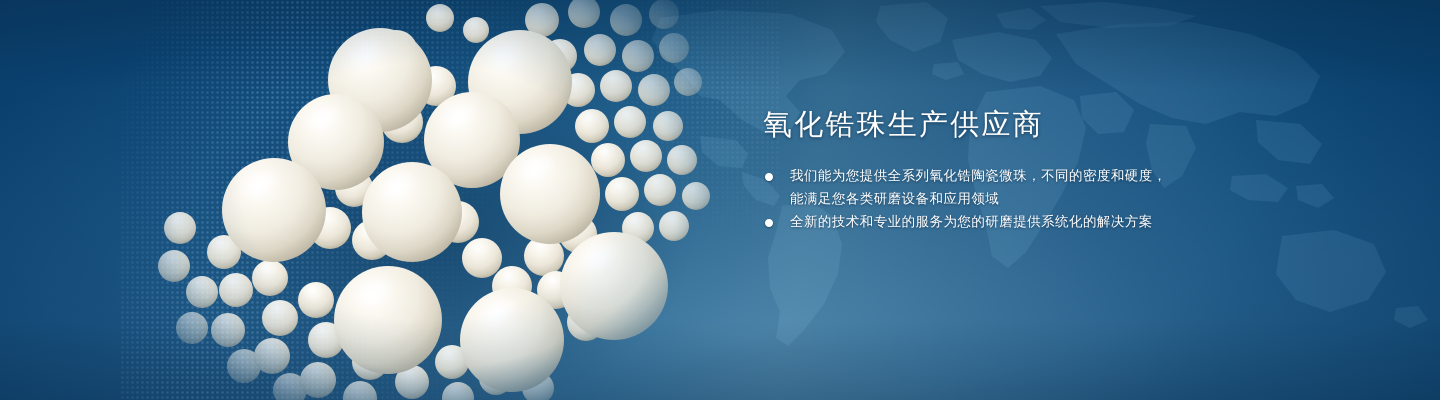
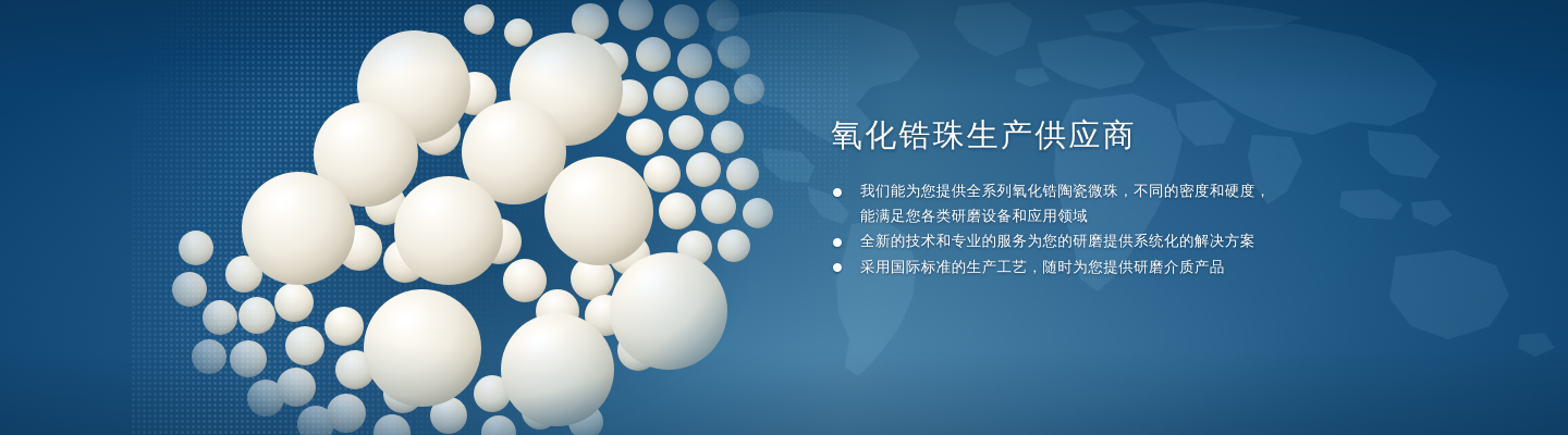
  氧化锆珠生产供应商
  我们能为您提供全系列氧化锆陶瓷微珠，不同的密度和硬度，
  能满足您各类研磨设备和应用领域
  全新的技术和专业的服务为您的研磨提供系统化的解决方案
+ 采用国际标准的生产工艺，随时为您提供研磨介质产品
